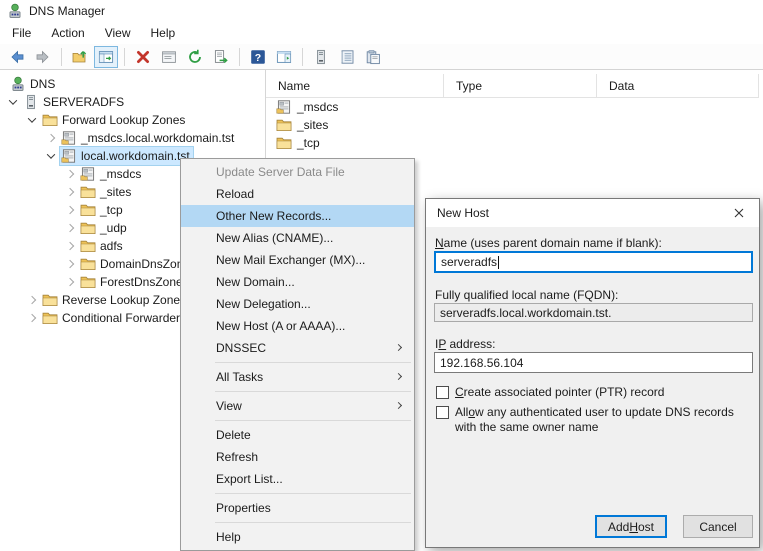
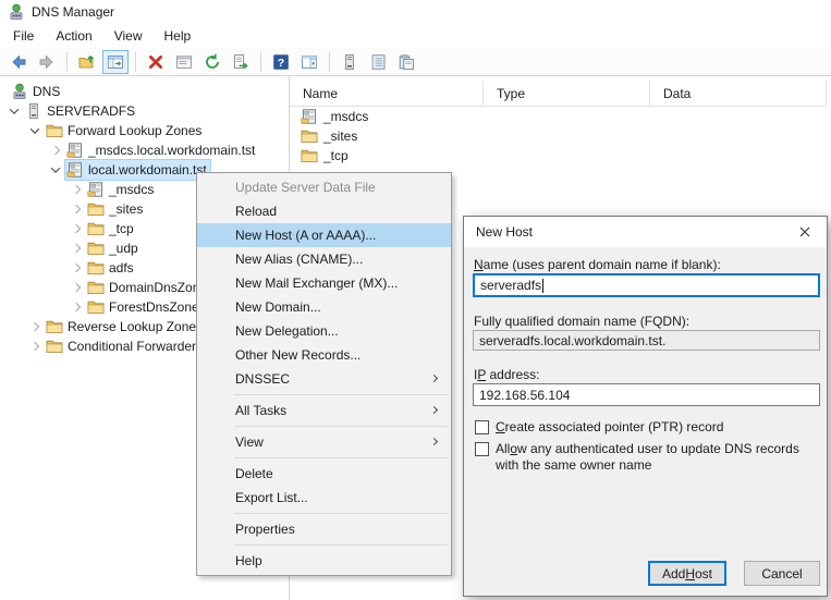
  DNS Manager
  File
  Action
  View
  Help
  DNS
  SERVERADFS
  Forward Lookup Zones
  _msdcs.local.workdomain.tst
  local.workdomain.tst
  _msdcs
  _sites
  _tcp
  _udp
  adfs
  DomainDnsZo
  ForestDnsZon
  Reverse Lookup Zone
  Conditional Forwarder
  Name
  Type
  Data
  _msdcs
  _sites
  _tcp
  Update Server Data File
  Reload
- Other New Records...
+ New Host (A or AAAA)...
  New Alias (CNAME)...
  New Mail Exchanger (MX)...
  New Domain...
  New Delegation...
- New Host (A or AAAA)...
+ Other New Records...
  DNSSEC
  All Tasks
  View
  Delete
- Refresh
  Export List...
  Properties
  Help
  New Host
  Name (uses parent domain name if blank):
  serveradfs
- Fully qualified local name (FQDN):
+ Fully qualified domain name (FQDN):
  serveradfs.local.workdomain.tst.
  IP address:
  192.168.56.104
  Create associated pointer (PTR) record
  Allow any authenticated user to update DNS records with the same owner name
  Add
  H
  ost
  Cancel
